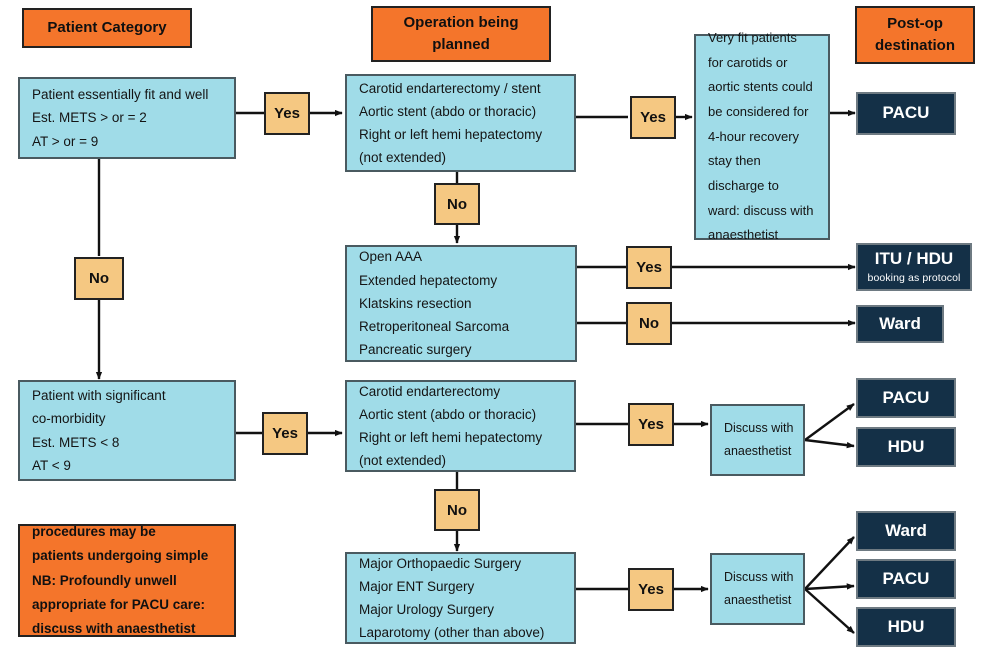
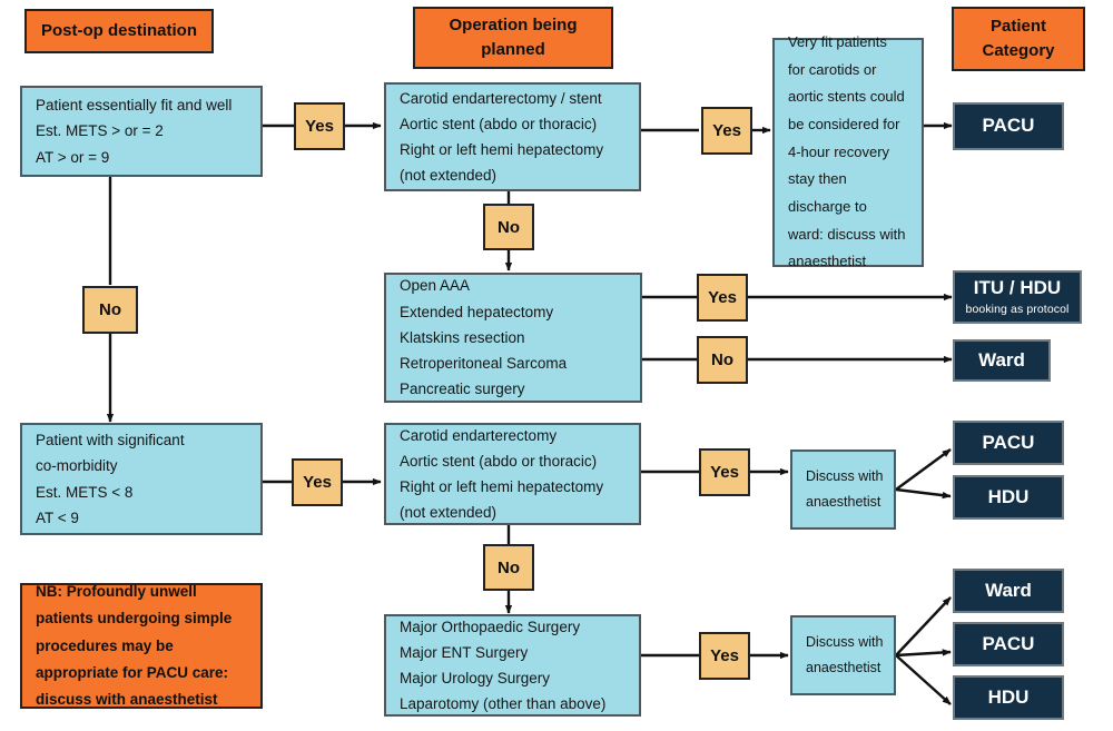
- Patient Category
+ Post-op destination
  Operation being planned
- Post-op destination
+ Patient Category
  Patient essentially fit and well
  Est. METS > or = 2
  AT > or = 9
  No
  Patient with significant
  co-morbidity
  Est. METS < 8
  AT < 9
- procedures may be
+ NB: Profoundly unwell
  patients undergoing simple
- NB: Profoundly unwell
+ procedures may be
  appropriate for PACU care:
  discuss with anaesthetist
  Yes
  Yes
  Carotid endarterectomy / stent
  Aortic stent (abdo or thoracic)
  Right or left hemi hepatectomy
  (not extended)
  No
  Open AAA
  Extended hepatectomy
  Klatskins resection
  Retroperitoneal Sarcoma
  Pancreatic surgery
  Carotid endarterectomy
  Aortic stent (abdo or thoracic)
  Right or left hemi hepatectomy
  (not extended)
  No
  Major Orthopaedic Surgery
  Major ENT Surgery
  Major Urology Surgery
  Laparotomy (other than above)
  Yes
  Yes
  No
  Yes
  Yes
  Very fit patients
  for carotids or
  aortic stents could
  be considered for
  4-hour recovery
  stay then
  discharge to
  ward: discuss with
  anaesthetist
  Discuss with
  anaesthetist
  Discuss with
  anaesthetist
  PACU
  ITU / HDU
  booking as protocol
  Ward
  PACU
  HDU
  Ward
  PACU
  HDU
